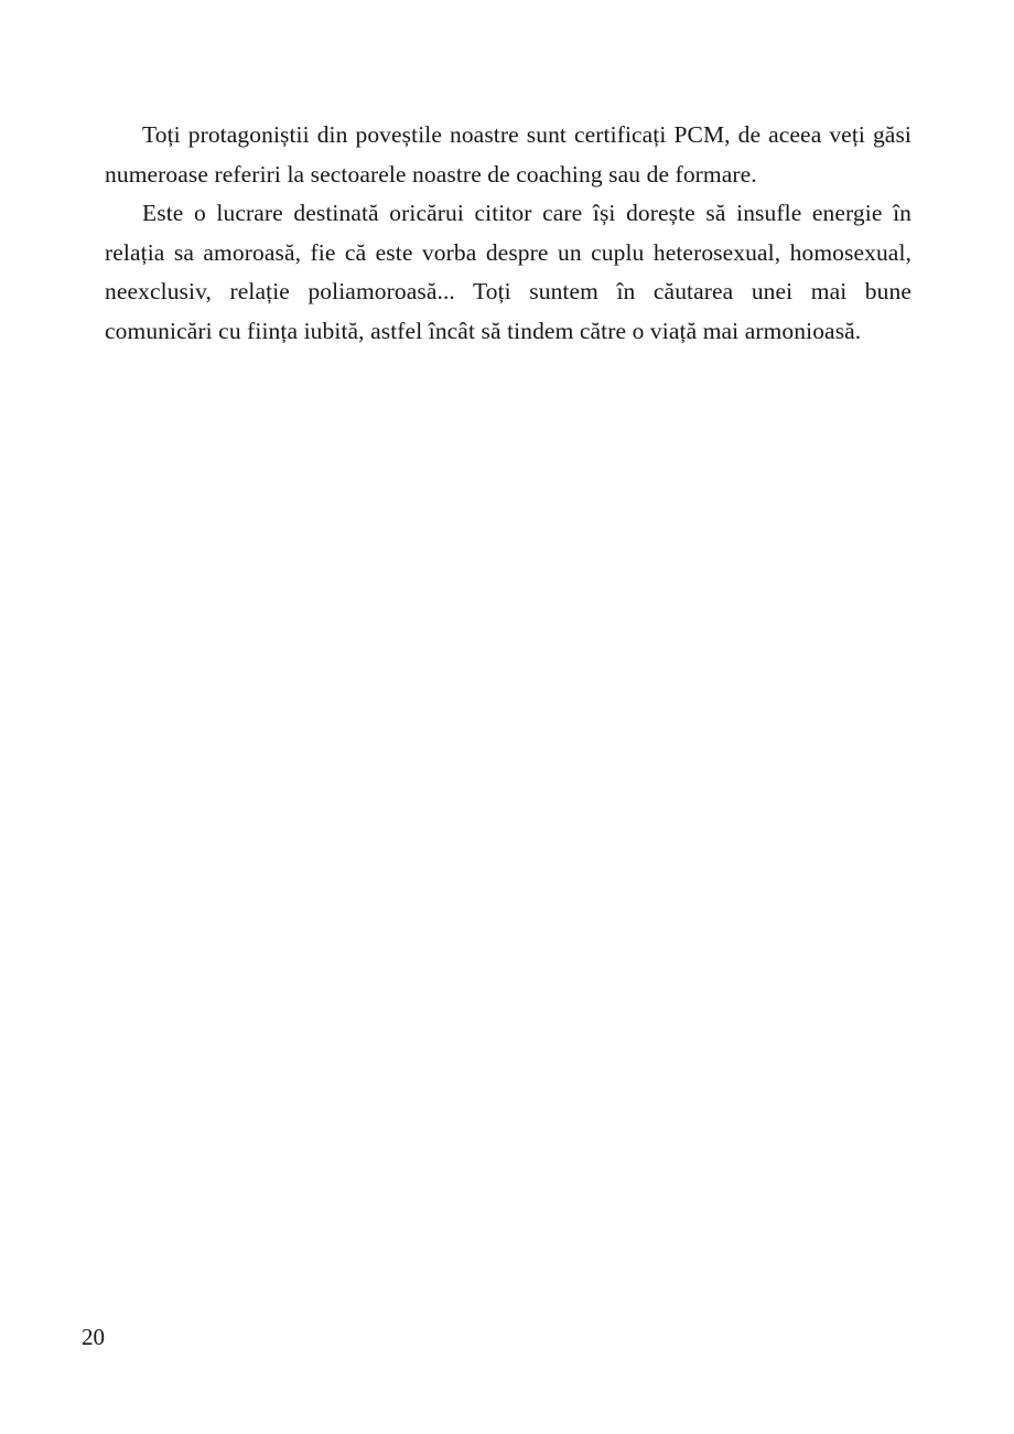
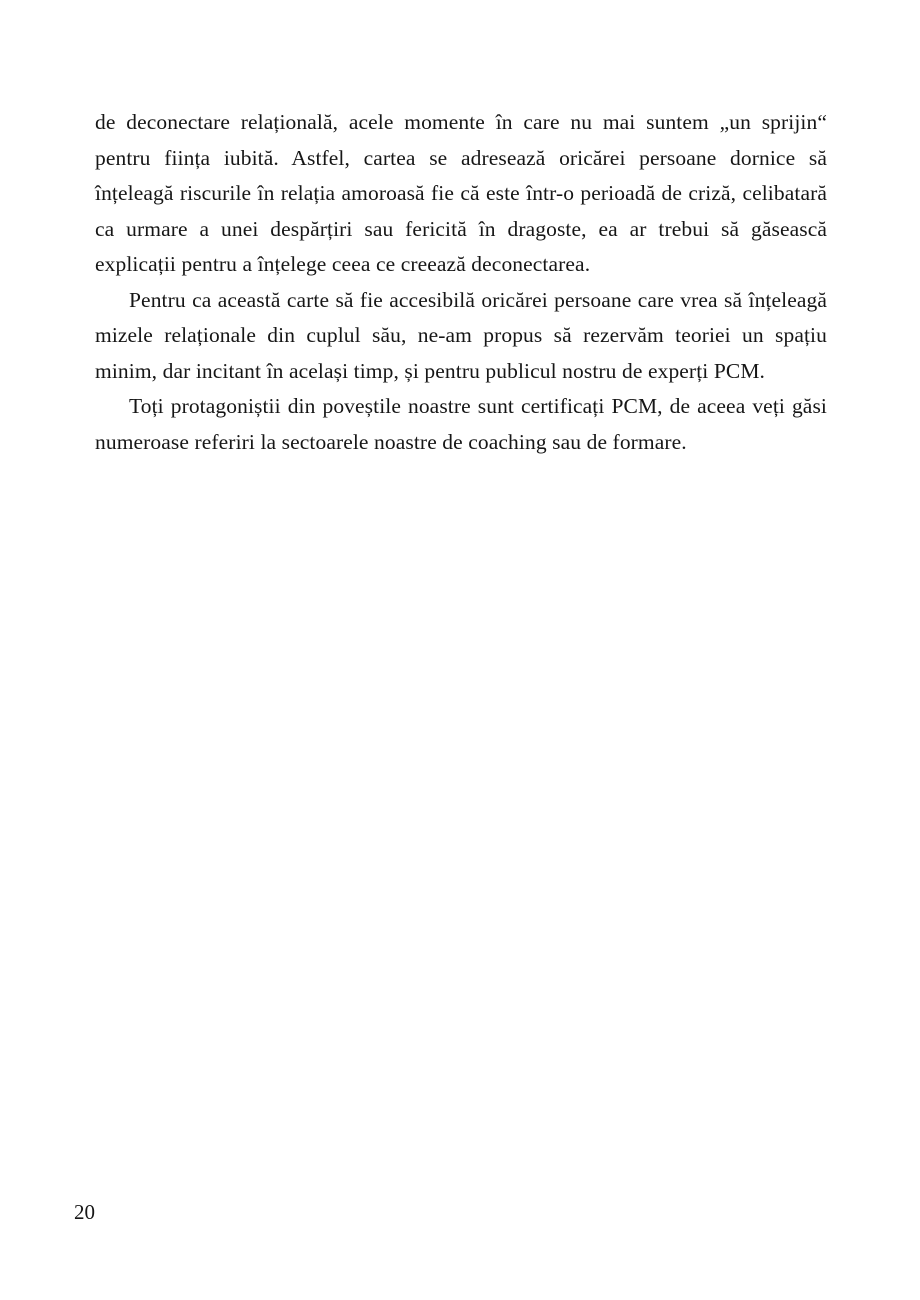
+ de deconectare relațională, acele momente în care nu mai suntem „un sprijin“ pentru ființa iubită. Astfel, cartea se adresează oricărei persoane dornice să înțeleagă riscurile în relația amoroasă fie că este într-o perioadă de criză, celibatară ca urmare a unei despărțiri sau fericită în dragoste, ea ar trebui să găsească explicații pentru a înțelege ceea ce creează deconectarea.
+ Pentru ca această carte să fie accesibilă oricărei persoane care vrea să înțeleagă mizele relaționale din cuplul său, ne-am propus să rezervăm teoriei un spațiu minim, dar incitant în același timp, și pentru publicul nostru de experți PCM.
  Toți protagoniștii din poveștile noastre sunt certificați PCM, de aceea veți găsi numeroase referiri la sectoarele noastre de coaching sau de formare.
- Este o lucrare destinată oricărui cititor care își dorește să insufle energie în relația sa amoroasă, fie că este vorba despre un cuplu heterosexual, homosexual, neexclusiv, relație poliamoroasă... Toți suntem în căutarea unei mai bune comunicări cu ființa iubită, astfel încât să tindem către o viață mai armonioasă.
  20
